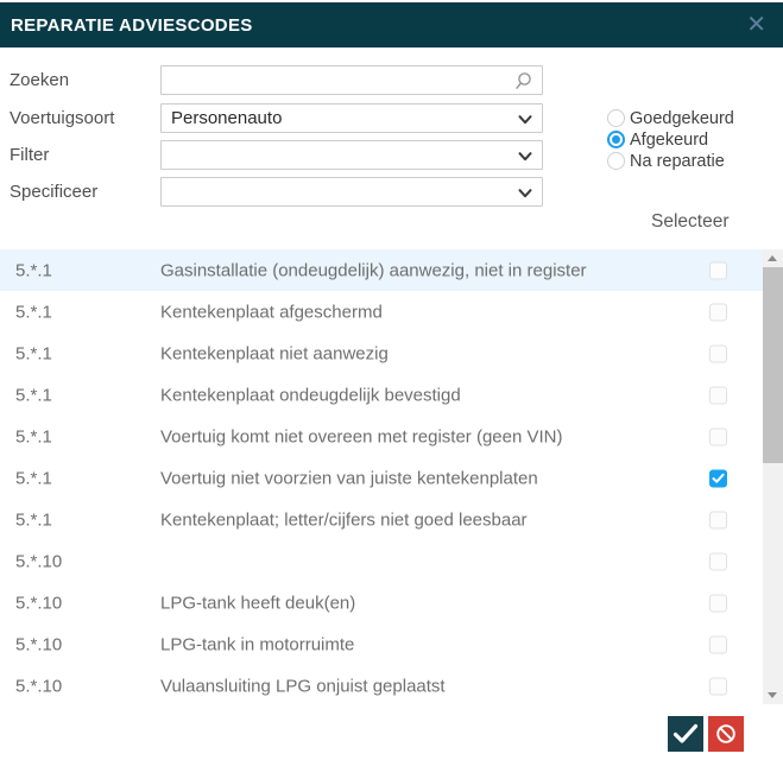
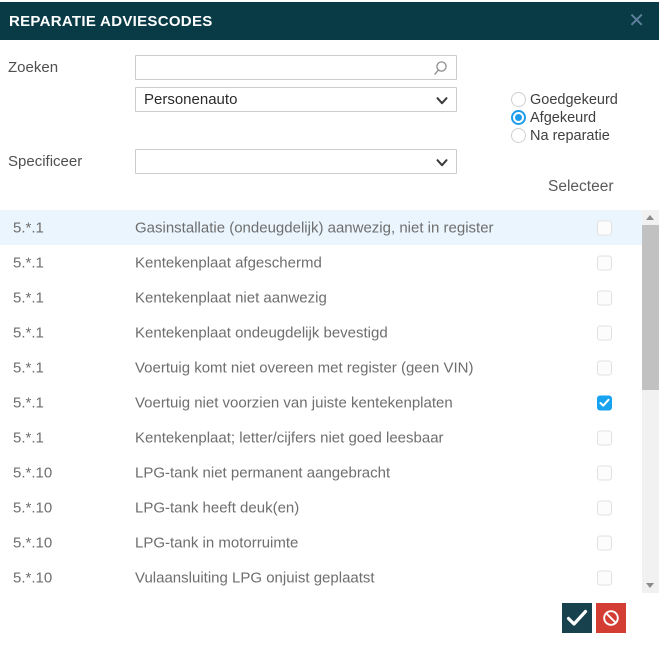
  REPARATIE ADVIESCODES
  ✕
  Zoeken
- Voertuigsoort
  Personenauto
- Filter
  Specificeer
  Goedgekeurd
  Afgekeurd
  Na reparatie
  Selecteer
  5.*.1
  Gasinstallatie (ondeugdelijk) aanwezig, niet in register
  5.*.1
  Kentekenplaat afgeschermd
  5.*.1
  Kentekenplaat niet aanwezig
  5.*.1
  Kentekenplaat ondeugdelijk bevestigd
  5.*.1
  Voertuig komt niet overeen met register (geen VIN)
  5.*.1
  Voertuig niet voorzien van juiste kentekenplaten
  5.*.1
  Kentekenplaat; letter/cijfers niet goed leesbaar
  5.*.10
+ LPG-tank niet permanent aangebracht
  5.*.10
  LPG-tank heeft deuk(en)
  5.*.10
  LPG-tank in motorruimte
  5.*.10
  Vulaansluiting LPG onjuist geplaatst
